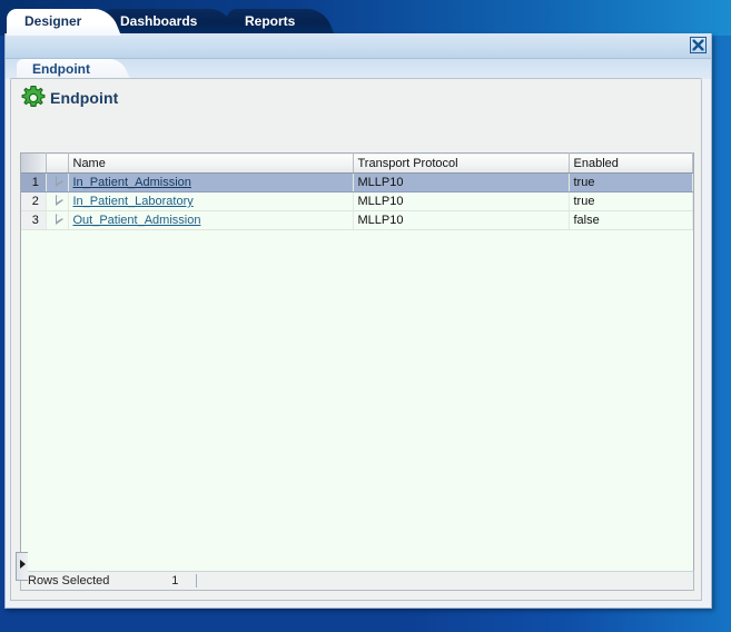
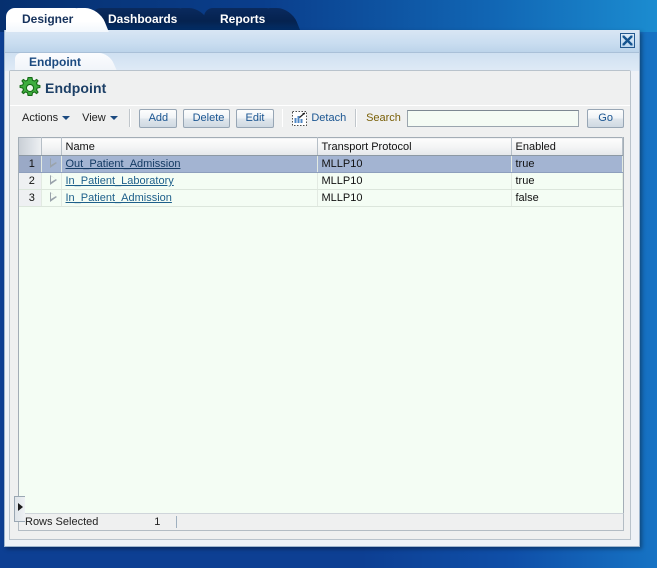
  Designer
  Dashboards
  Reports
  Endpoint
  Endpoint
+ Actions
+ View
+ Add
+ Delete
+ Edit
+ Detach
+ Search
+ Go
  		Name	Transport Protocol	Enabled
- 1		In_Patient_Admission	MLLP10	true
+ 1		Out_Patient_Admission	MLLP10	true
  2		In_Patient_Laboratory	MLLP10	true
- 3		Out_Patient_Admission	MLLP10	false
+ 3		In_Patient_Admission	MLLP10	false
  Rows Selected
  1
